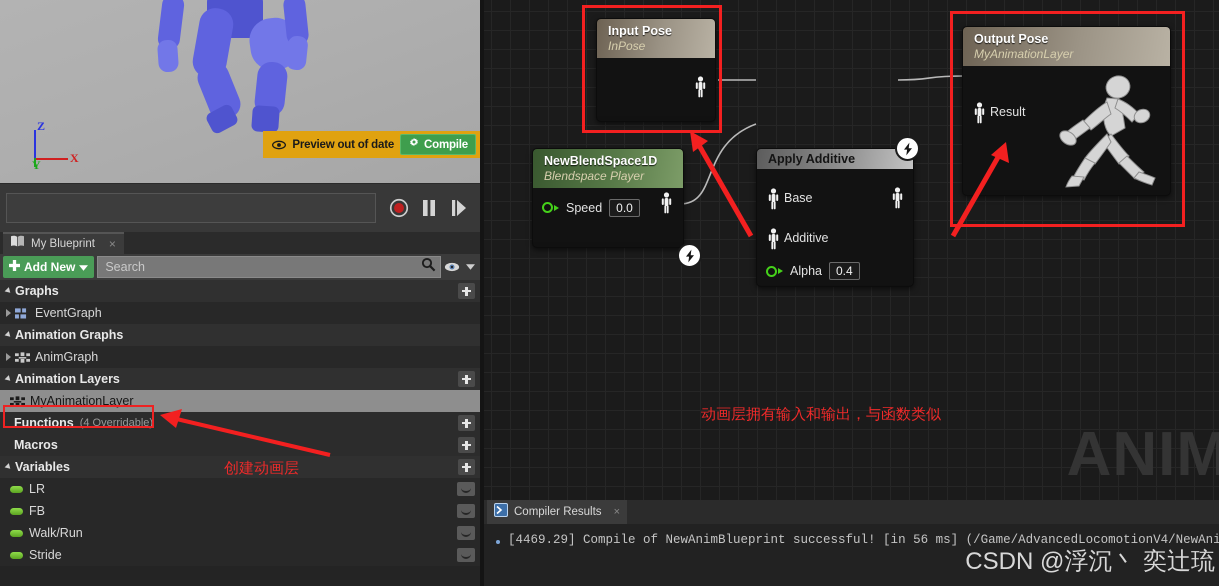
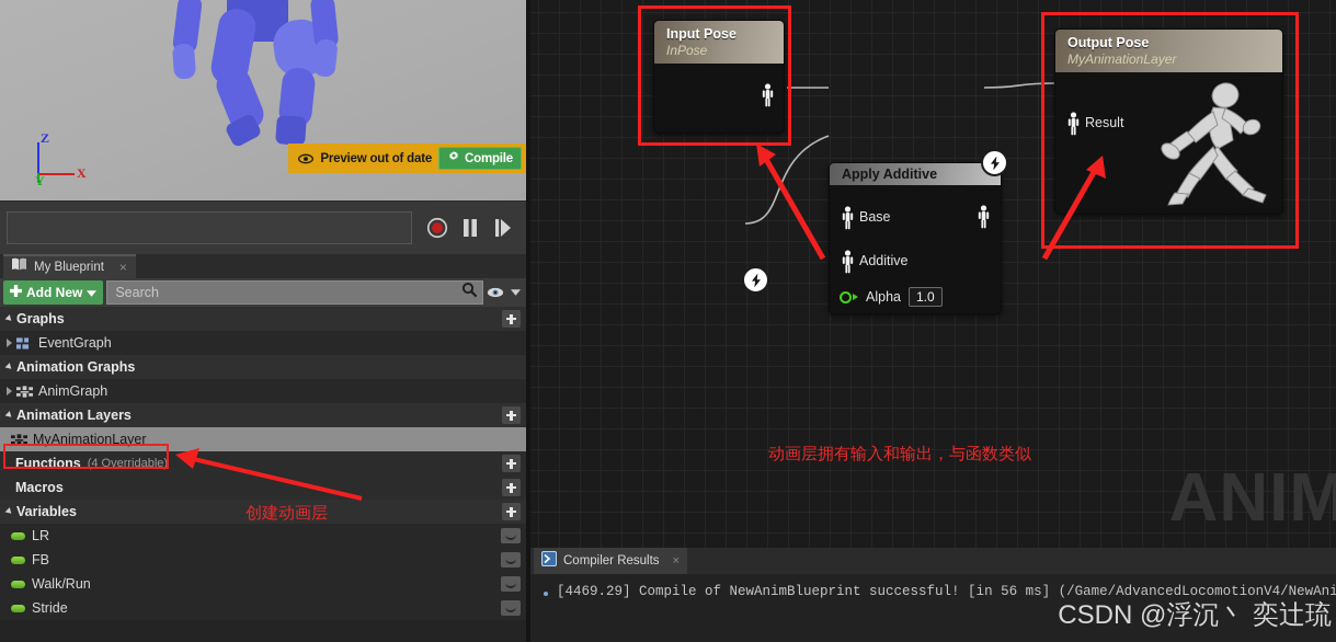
  Z
  X
  Y
  Preview out of date
  Compile
  My Blueprint
  ×
  Add New
  Search
  Graphs
  EventGraph
  Animation Graphs
  AnimGraph
  Animation Layers
  MyAnimationLayer
  Functions
  (4 Overridable)
  Macros
  Variables
  LR
  FB
  Walk/Run
  Stride
  创建动画层
  ANIM
  Input Pose
  InPose
- NewBlendSpace1D
- Blendspace Player
- Speed
- 0.0
  Apply Additive
  Base
  Additive
  Alpha
- 0.4
+ 1.0
  Output Pose
  MyAnimationLayer
  Result
  动画层拥有输入和输出，与函数类似
  Compiler Results
  ×
  [4469.29] Compile of NewAnimBlueprint successful! [in 56 ms] (/Game/AdvancedLocomotionV4/NewAni
  CSDN @浮沉丶 奕辻琉
